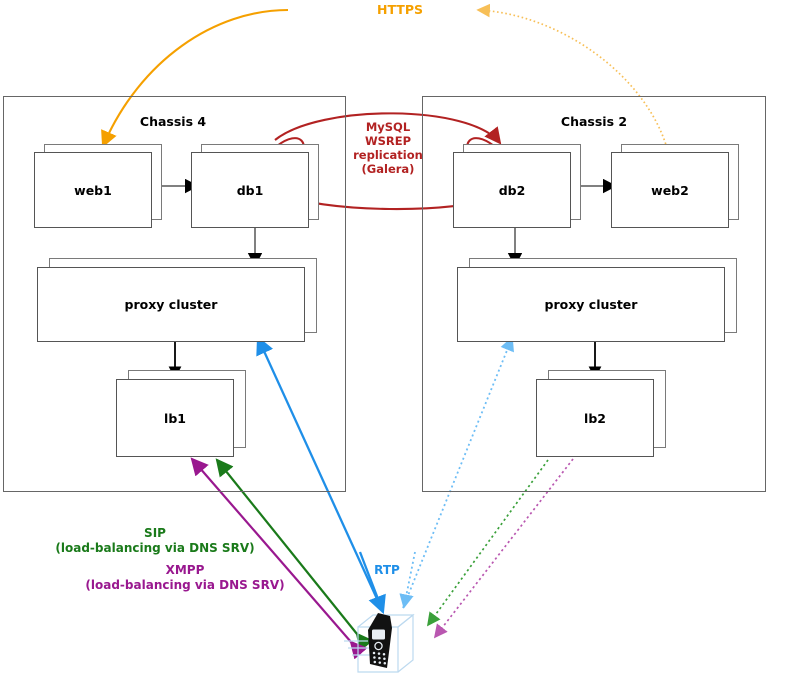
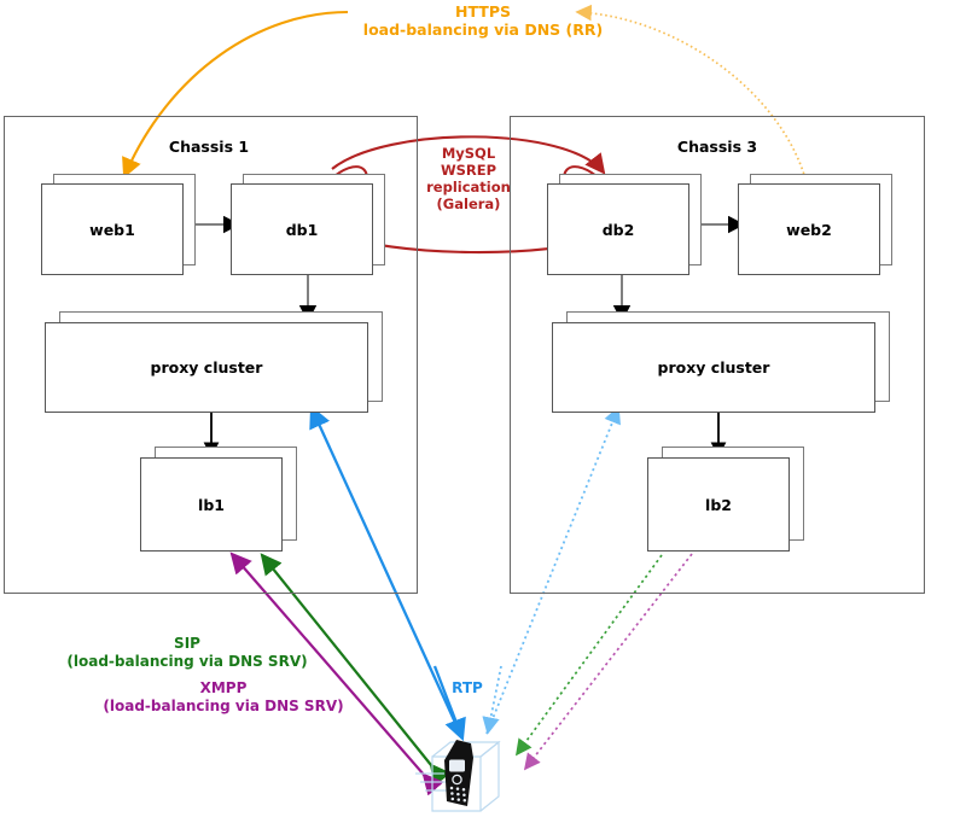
- Chassis 4
+ Chassis 1
- Chassis 2
+ Chassis 3
  web1
  db1
  proxy cluster
  lb1
  db2
  web2
  proxy cluster
  lb2
  HTTPS
+ load-balancing via DNS (RR)
  MySQL
  WSREP
  replication
  (Galera)
  SIP
  (load-balancing via DNS SRV)
  XMPP
  (load-balancing via DNS SRV)
  RTP
